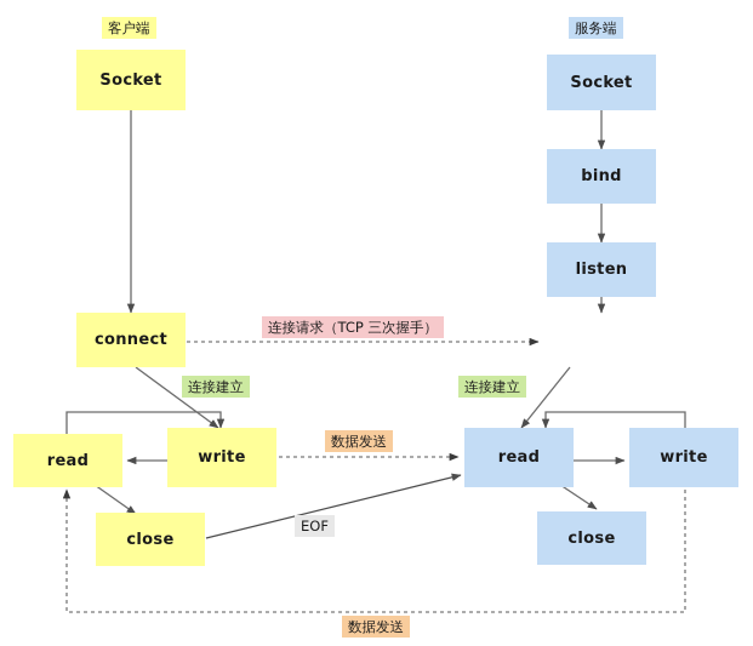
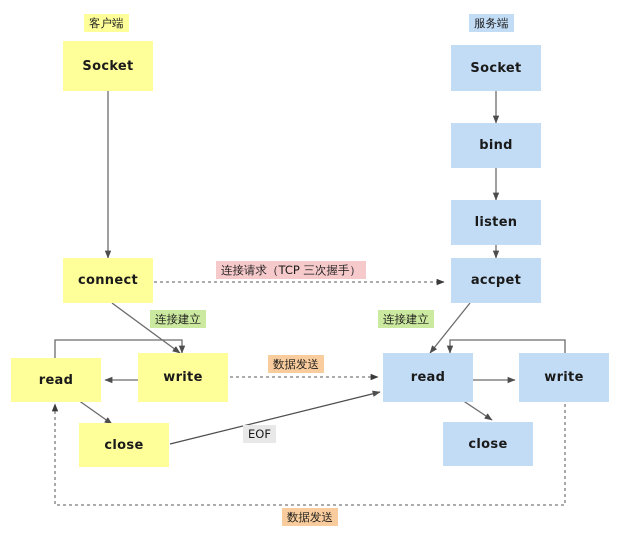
  客户端
  服务端
  Socket
  connect
  read
  write
  close
  Socket
  bind
  listen
+ accpet
  read
  write
  close
  连接请求（TCP 三次握手）
  连接建立
  连接建立
  数据发送
  EOF
  数据发送
